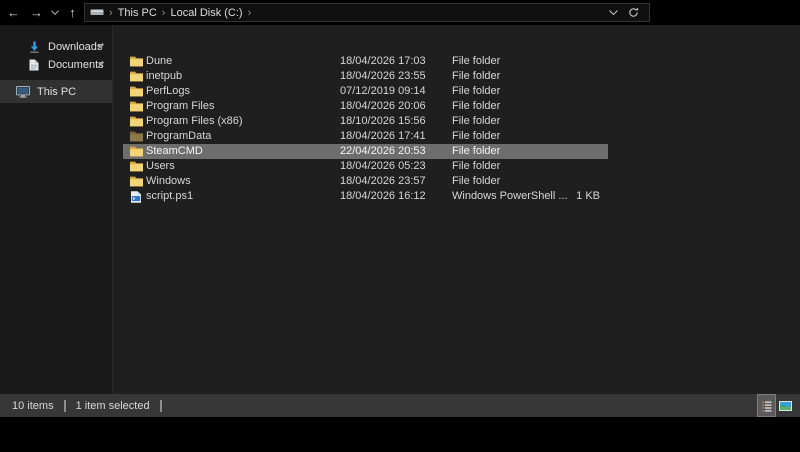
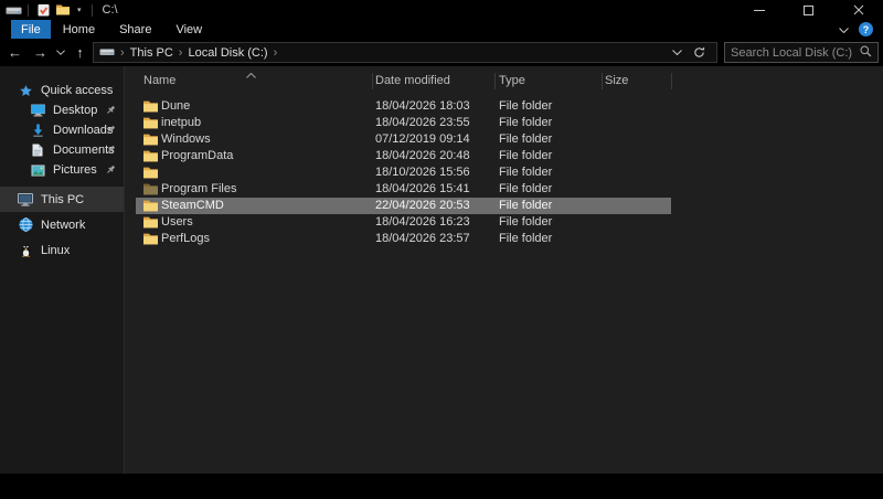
+ C:\
+ File
+ Home
+ Share
+ View
+ ?
  ←
  →
  ↑
  ›
  This PC
  ›
  Local Disk (C:)
  ›
+ Search Local Disk (C:)
+ Quick access
+ Desktop
  Download
  Document
+ Pictures
  This PC
+ Network
+ Linux
+ Name
+ Date modified
+ Type
+ Size
  Dune
- 18/04/2026 17:03
+ 18/04/2026 18:03
  File folder
  inetpub
  18/04/2026 23:55
  File folder
- PerfLogs
+ Windows
  07/12/2019 09:14
  File folder
- Program Files
+ ProgramData
- 18/04/2026 20:06
+ 18/04/2026 20:48
  File folder
- Program Files (x86)
  18/10/2026 15:56
  File folder
- ProgramData
+ Program Files
- 18/04/2026 17:41
+ 18/04/2026 15:41
  File folder
  SteamCMD
  22/04/2026 20:53
  File folder
  Users
- 18/04/2026 05:23
+ 18/04/2026 16:23
  File folder
- Windows
+ PerfLogs
  18/04/2026 23:57
  File folder
- script.ps1
- 18/04/2026 16:12
- Windows PowerShell ...
- 1 KB
- 10 items
- 1 item selected
